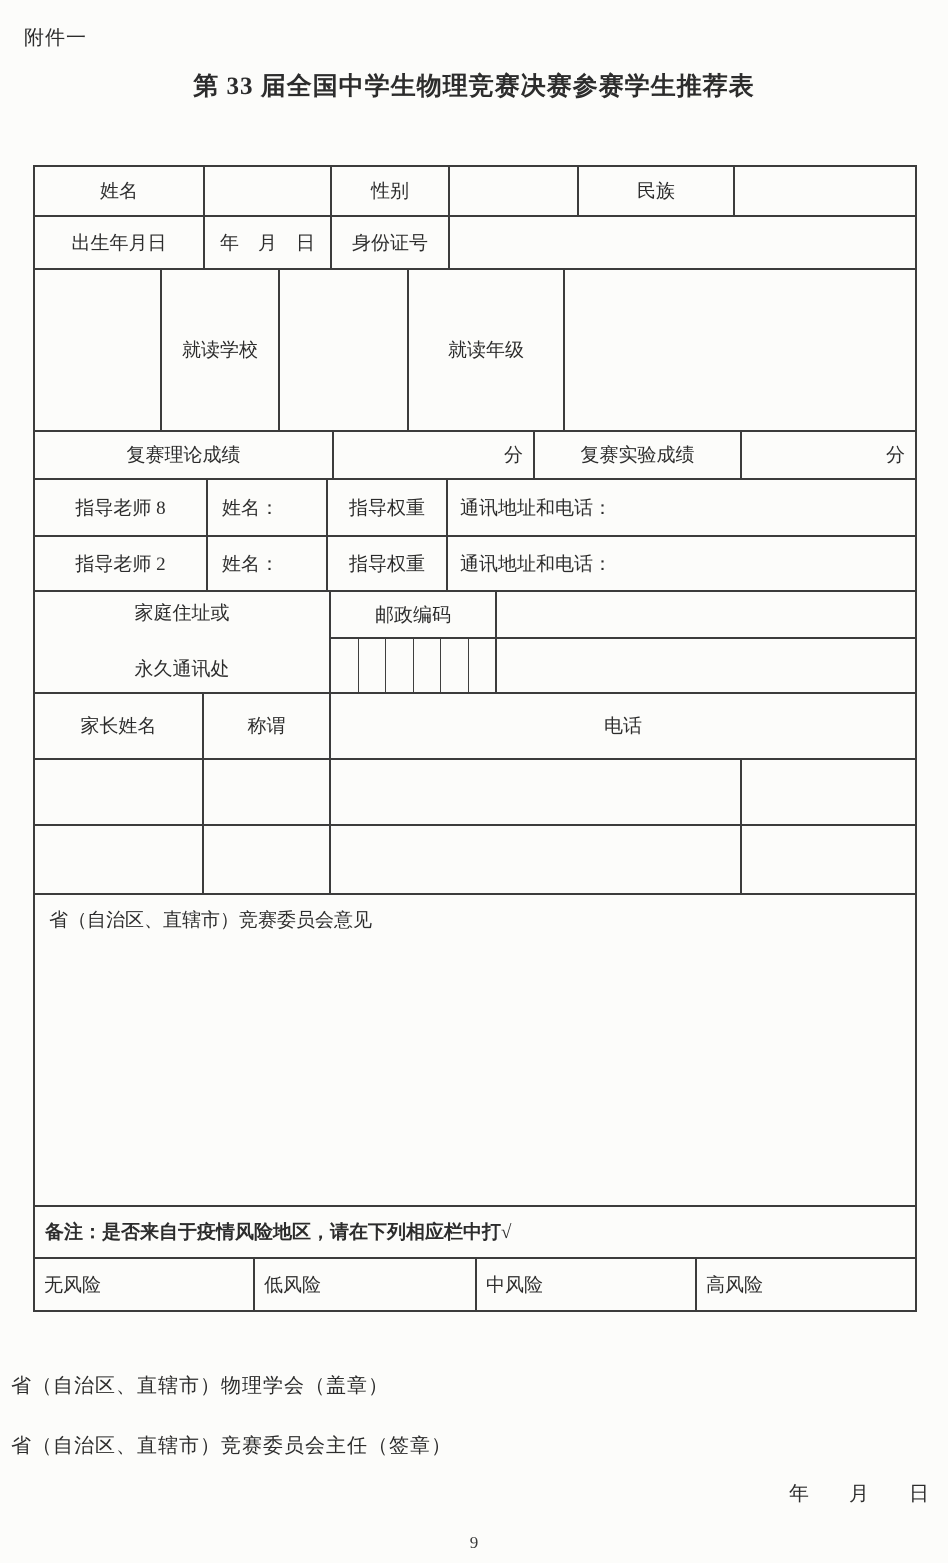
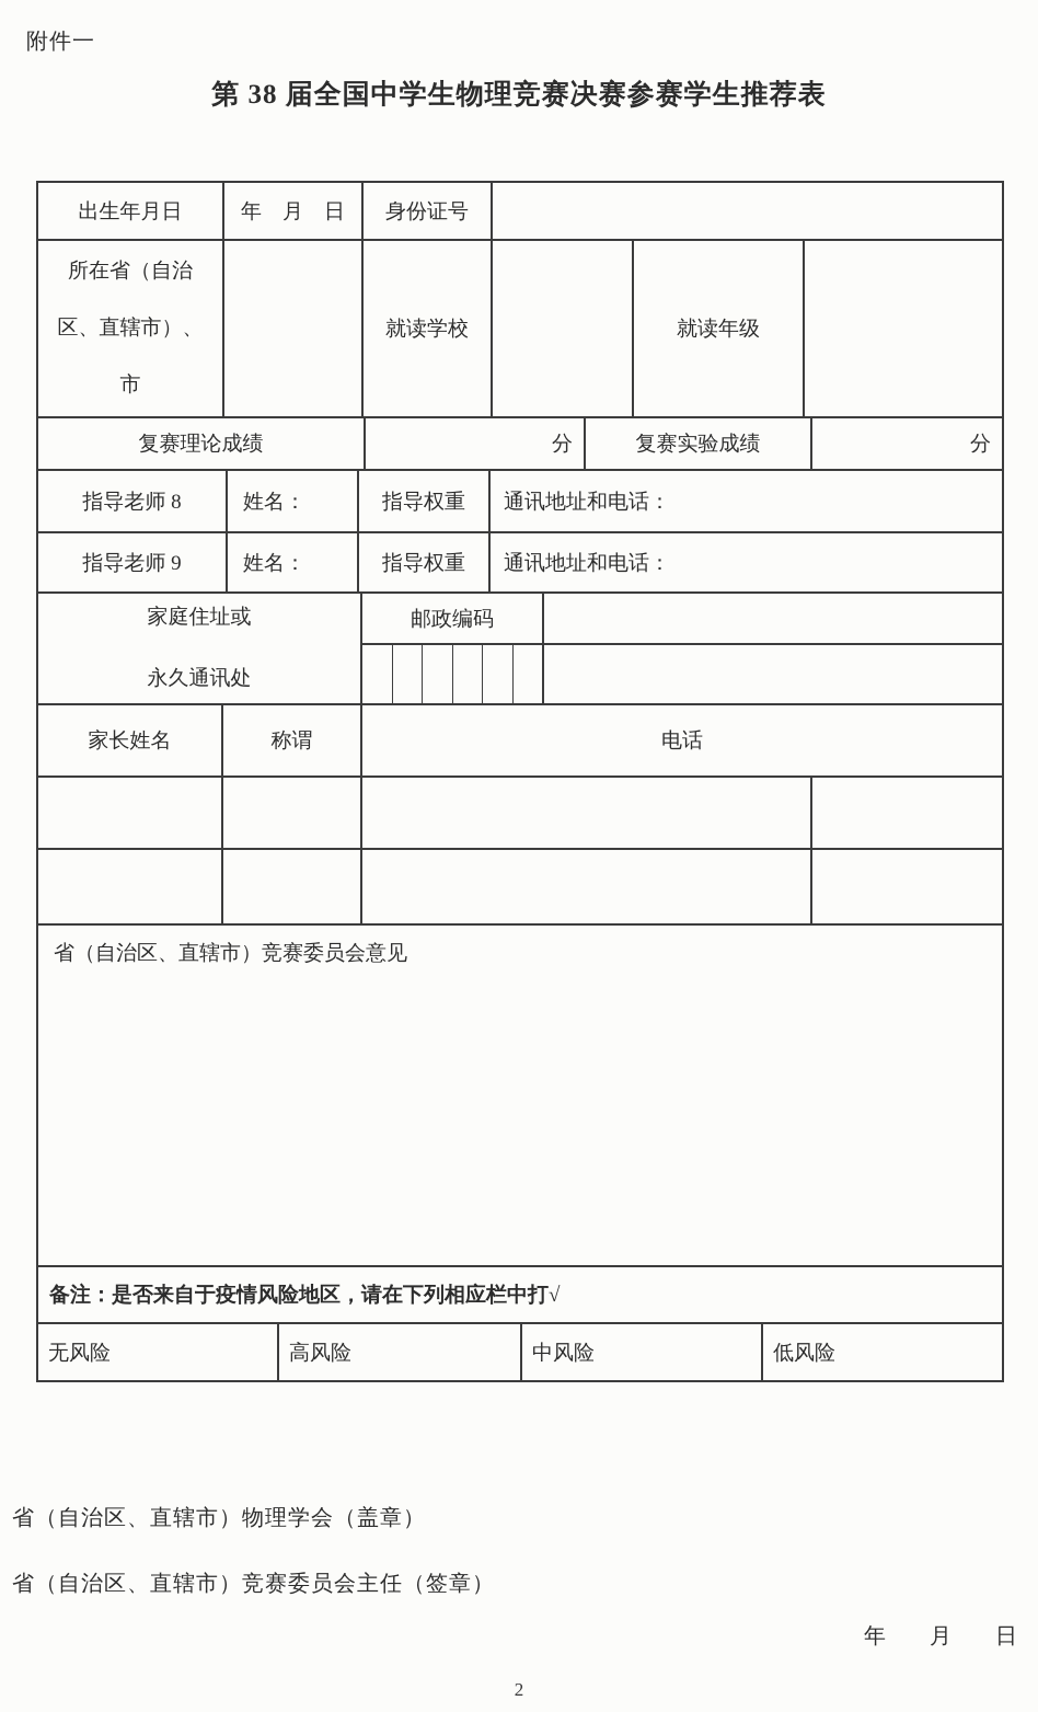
  附件一
- 第 33 届全国中学生物理竞赛决赛参赛学生推荐表
+ 第 38 届全国中学生物理竞赛决赛参赛学生推荐表
- 姓名
- 性别
- 民族
  出生年月日
  年 月 日
  身份证号
+ 所在省（自治
+ 区、直辖市）、
+ 市
  就读学校
  就读年级
  复赛理论成绩
  分
  复赛实验成绩
  分
  指导老师 8
  姓名：
  指导权重
  通讯地址和电话：
- 指导老师 2
+ 指导老师 9
  姓名：
  指导权重
  通讯地址和电话：
  家庭住址或
  永久通讯处
  邮政编码
  家长姓名
  称谓
  电话
  省（自治区、直辖市）竞赛委员会意见
  备注：是否来自于疫情风险地区，请在下列相应栏中打√
  无风险
- 低风险
+ 高风险
  中风险
- 高风险
+ 低风险
  省（自治区、直辖市）物理学会（盖章）
  省（自治区、直辖市）竞赛委员会主任（签章）
  年 月 日
- 9
+ 2
